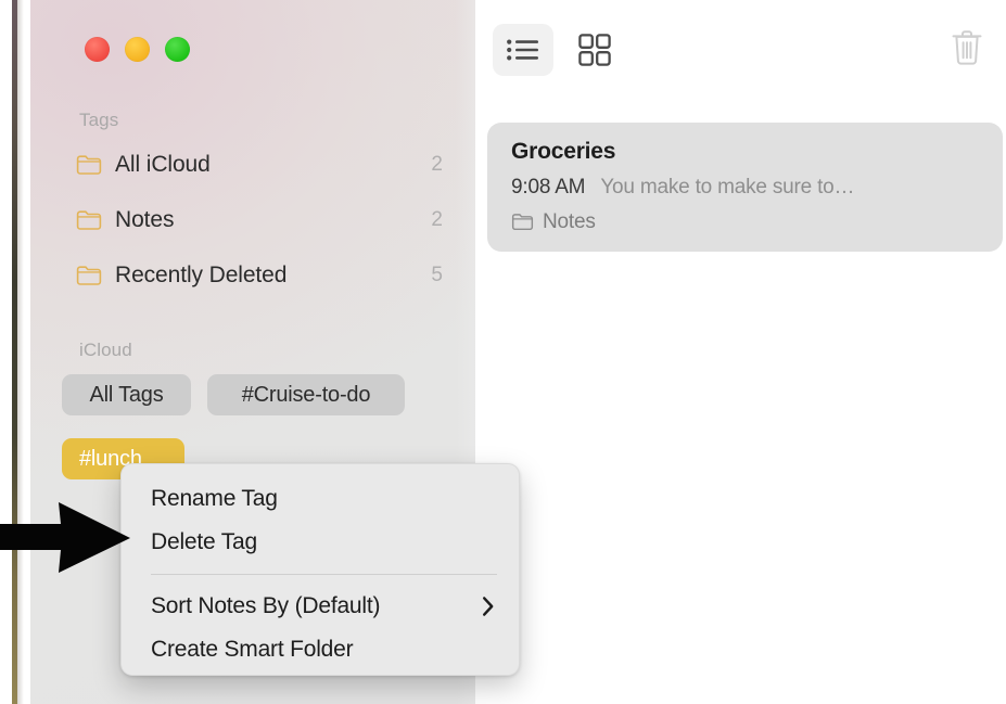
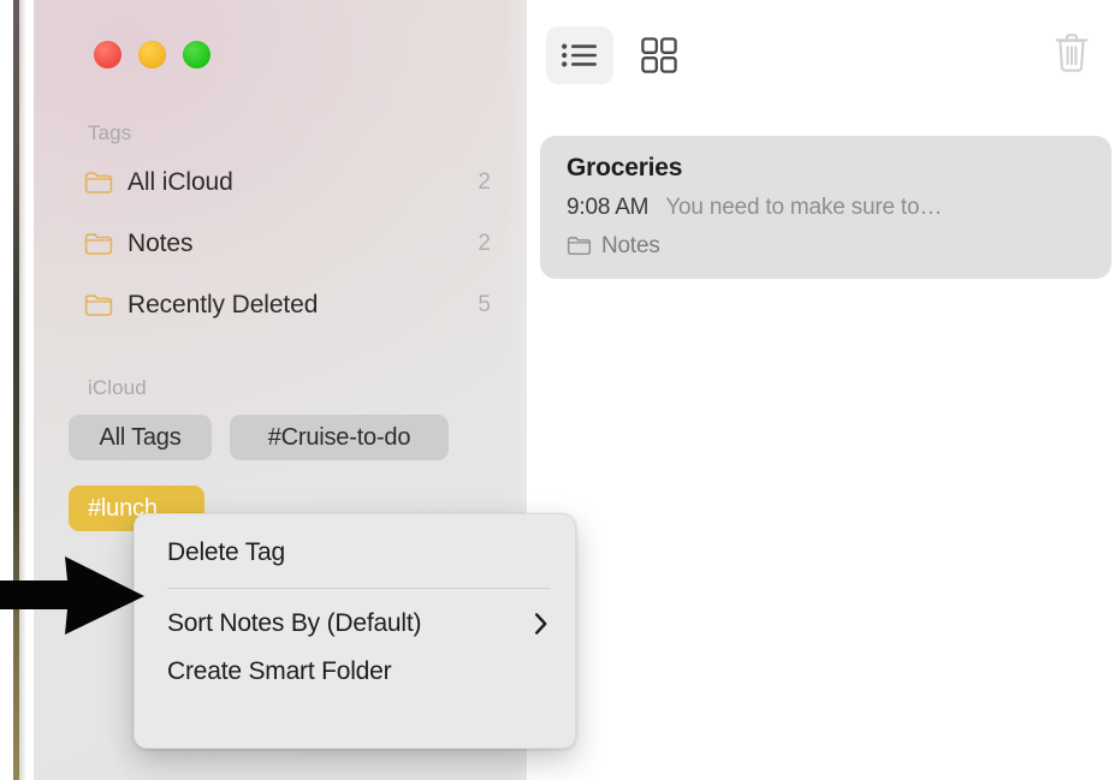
  Tags
  All iCloud
  2
  Notes
  2
  Recently Deleted
  5
  iCloud
  All Tags
  #Cruise-to-do
  #lunch
  Groceries
  9:08 AM
- You make to make sure to…
+ You need to make sure to…
  Notes
- Rename Tag
  Delete Tag
  Sort Notes By (Default)
  Create Smart Folder
